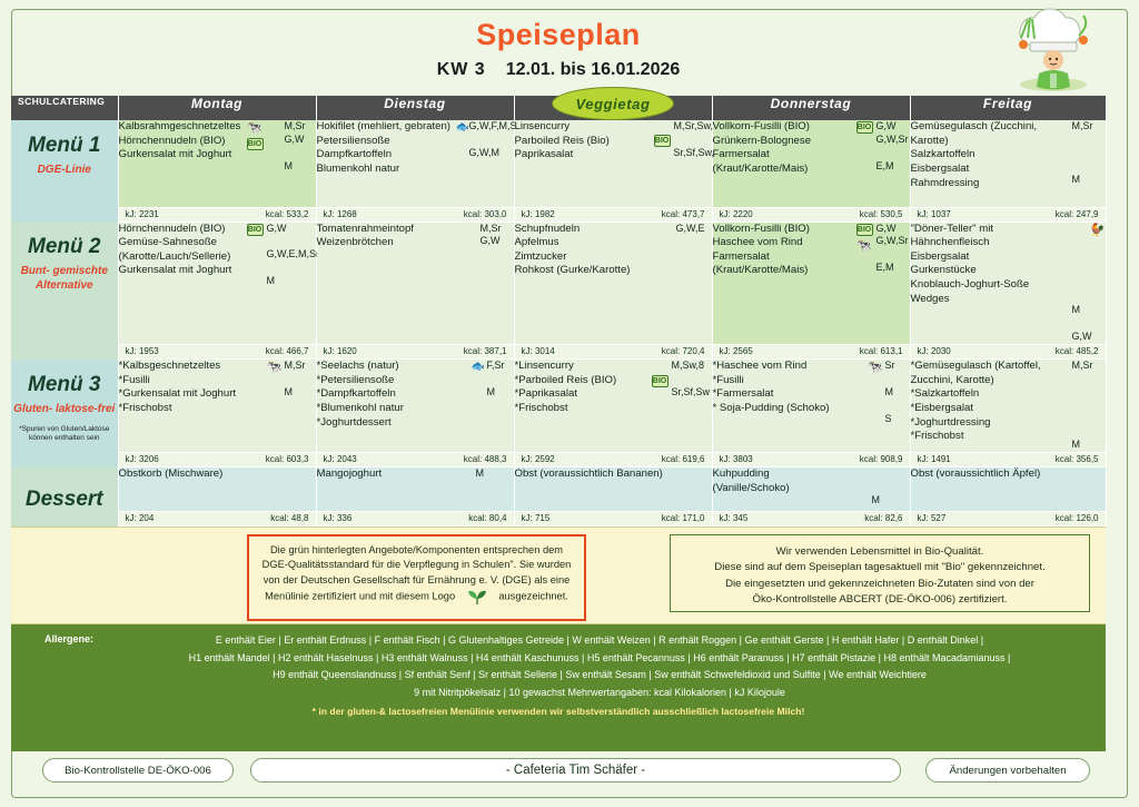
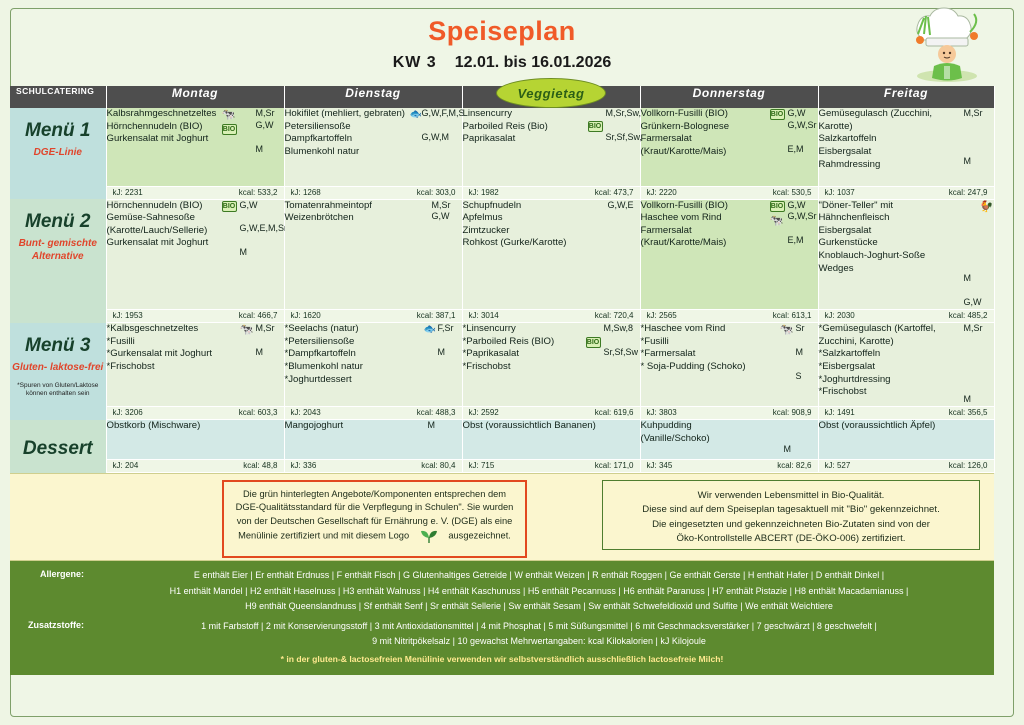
  Speiseplan
  KW 3 12.01. bis 16.01.2026
  SCHULCATERING	Montag	Dienstag	Veggietag	Donnerstag	Freitag
  Menü 1 DGE-Linie	Kalbsrahmgeschnetzeltes Hörnchennudeln (BIO) Gurkensalat mit Joghurt 🐄 M,Sr G,W M	Hokifilet (mehliert, gebraten) Petersiliensoße Dampfkartoffeln Blumenkohl natur 🐟 G,W,F,M, G,W,M	Linsencurry Parboiled Reis (Bio) Paprikasalat M,Sr,Sw Sr,Sf,Sw	Vollkorn-Fusilli (BIO) Grünkern-Bolognese Farmersalat (Kraut/Karotte/Mais) G,W G,W,Sr E,M	Gemüsegulasch (Zucchini, Karotte) Salzkartoffeln Eisbergsalat Rahmdressing M,Sr M
  kJ: 2231 kcal: 533,2	kJ: 1268 kcal: 303,0	kJ: 1982 kcal: 473,7	kJ: 2220 kcal: 530,5	kJ: 1037 kcal: 247,9
  Menü 2 Bunt- gemischte Alternative	Hörnchennudeln (BIO) Gemüse-Sahnesoße (Karotte/Lauch/Sellerie) Gurkensalat mit Joghurt G,W G,W,E,M,S M	Tomatenrahmeintopf Weizenbrötchen M,Sr G,W	Schupfnudeln Apfelmus Zimtzucker Rohkost (Gurke/Karotte) G,W,E	Vollkorn-Fusilli (BIO) Haschee vom Rind Farmersalat (Kraut/Karotte/Mais) 🐄 G,W G,W,Sr E,M	"Döner-Teller" mit Hähnchenfleisch Eisbergsalat Gurkenstücke Knoblauch-Joghurt-Soße Wedges 🐓 M G,W
  kJ: 1953 kcal: 466,7	kJ: 1620 kcal: 387,1	kJ: 3014 kcal: 720,4	kJ: 2565 kcal: 613,1	kJ: 2030 kcal: 485,2
  Menü 3 Gluten- laktose-frei	*Kalbsgeschnetzeltes *Fusilli *Gurkensalat mit Joghurt *Frischobst 🐄 M,Sr M	*Seelachs (natur) *Petersiliensoße *Dampfkartoffeln *Blumenkohl natur *Joghurtdessert 🐟 F,Sr M	*Linsencurry *Parboiled Reis (BIO) *Paprikasalat *Frischobst M,Sw,8 Sr,Sf,Sw	*Haschee vom Rind *Fusilli *Farmersalat * Soja-Pudding (Schoko) 🐄 Sr M S	*Gemüsegulasch (Kartoffel, Zucchini, Karotte) *Salzkartoffeln *Eisbergsalat *Joghurtdressing *Frischobst M,Sr M
  kJ: 3206 kcal: 603,3	kJ: 2043 kcal: 488,3	kJ: 2592 kcal: 619,6	kJ: 3803 kcal: 908,9	kJ: 1491 kcal: 356,5
  Dessert	Obstkorb (Mischware)	Mangojoghurt M	Obst (voraussichtlich Bananen)	Kuhpudding (Vanille/Schoko) M	Obst (voraussichtlich Äpfel)
  kJ: 204 kcal: 48,8	kJ: 336 kcal: 80,4	kJ: 715 kcal: 171,0	kJ: 345 kcal: 82,6	kJ: 527 kcal: 126,0
  Die grün hinterlegten Angebote/Komponenten entsprechen dem DGE-Qualitätsstandard für die Verpflegung in Schulen". Sie wurden von der Deutschen Gesellschaft für Ernährung e. V. (DGE) als eine Menülinie zertifiziert und mit diesem Logo ausgezeichnet.
  Wir verwenden Lebensmittel in Bio-Qualität.
  Diese sind auf dem Speiseplan tagesaktuell mit "Bio" gekennzeichnet.
  Die eingesetzten und gekennzeichneten Bio-Zutaten sind von der
  Öko-Kontrollstelle ABCERT (DE-ÖKO-006) zertifiziert.
  Allergene:
  E enthält Eier | Er enthält Erdnuss | F enthält Fisch | G Glutenhaltiges Getreide | W enthält Weizen | R enthält Roggen | Ge enthält Gerste | H enthält Hafer | D enthält Dinkel |
  H1 enthält Mandel | H2 enthält Haselnuss | H3 enthält Walnuss | H4 enthält Kaschunuss | H5 enthält Pecannuss | H6 enthält Paranuss | H7 enthält Pistazie | H8 enthält Macadamianuss |
  H9 enthält Queenslandnuss | Sf enthält Senf | Sr enthält Sellerie | Sw enthält Sesam | Sw enthält Schwefeldioxid und Sulfite | We enthält Weichtiere
+ Zusatzstoffe:
+ 1 mit Farbstoff | 2 mit Konservierungsstoff | 3 mit Antioxidationsmittel | 4 mit Phosphat | 5 mit Süßungsmittel | 6 mit Geschmacksverstärker | 7 geschwärzt | 8 geschwefelt |
  9 mit Nitritpökelsalz | 10 gewachst Mehrwertangaben: kcal Kilokalorien | kJ Kilojoule
  * in der gluten-& lactosefreien Menülinie verwenden wir selbstverständlich ausschließlich lactosefreie Milch!
- Bio-Kontrollstelle DE-ÖKO-006
- - Cafeteria Tim Schäfer -
- Änderungen vorbehalten
